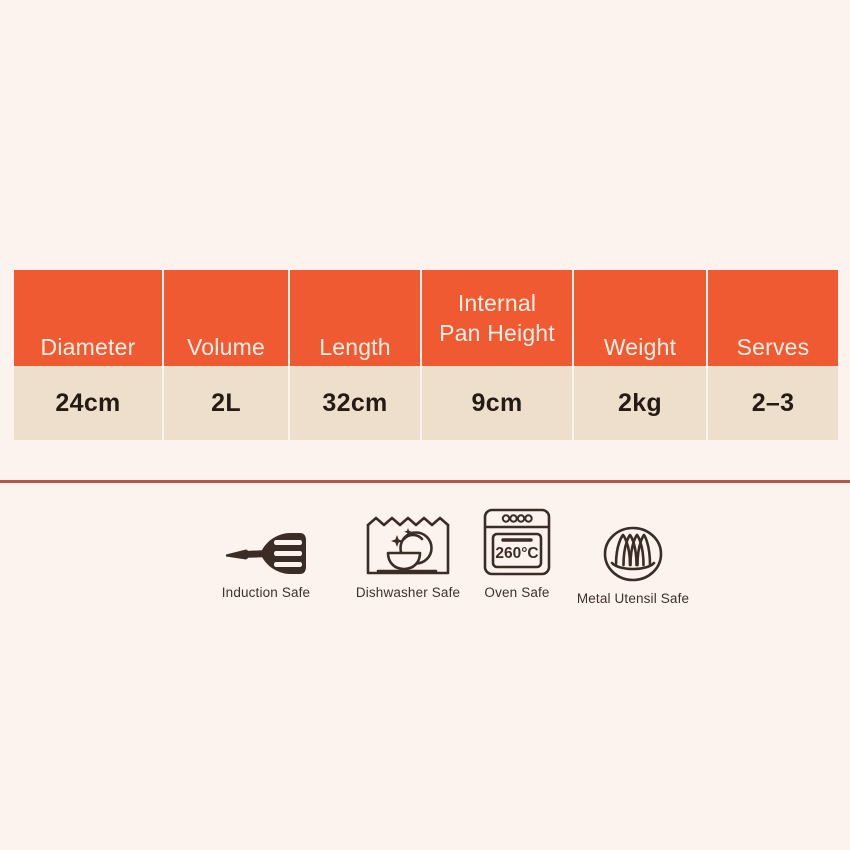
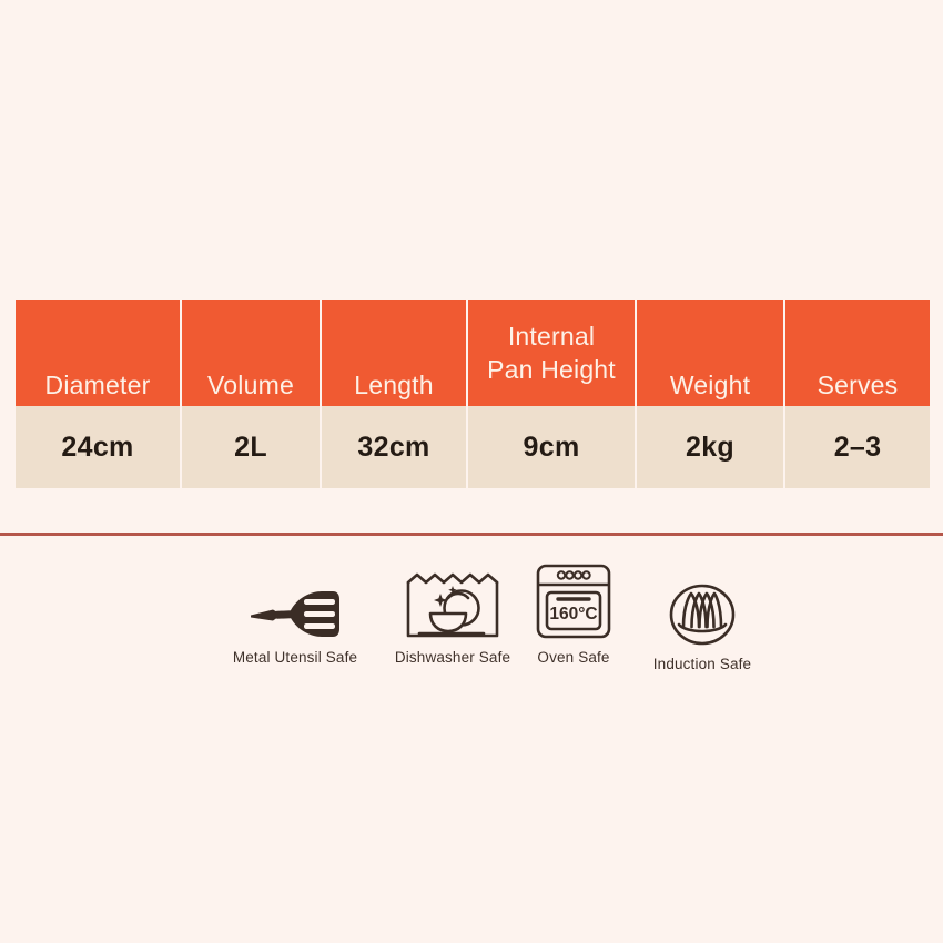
  Diameter
  Volume
  Length
  Internal
  Pan Height
  Weight
  Serves
  24cm
  2L
  32cm
  9cm
  2kg
  2–3
- Induction Safe
+ Metal Utensil Safe
  Dishwasher Safe
- 260°C
+ 160°C
  Oven Safe
- Metal Utensil Safe
+ Induction Safe
